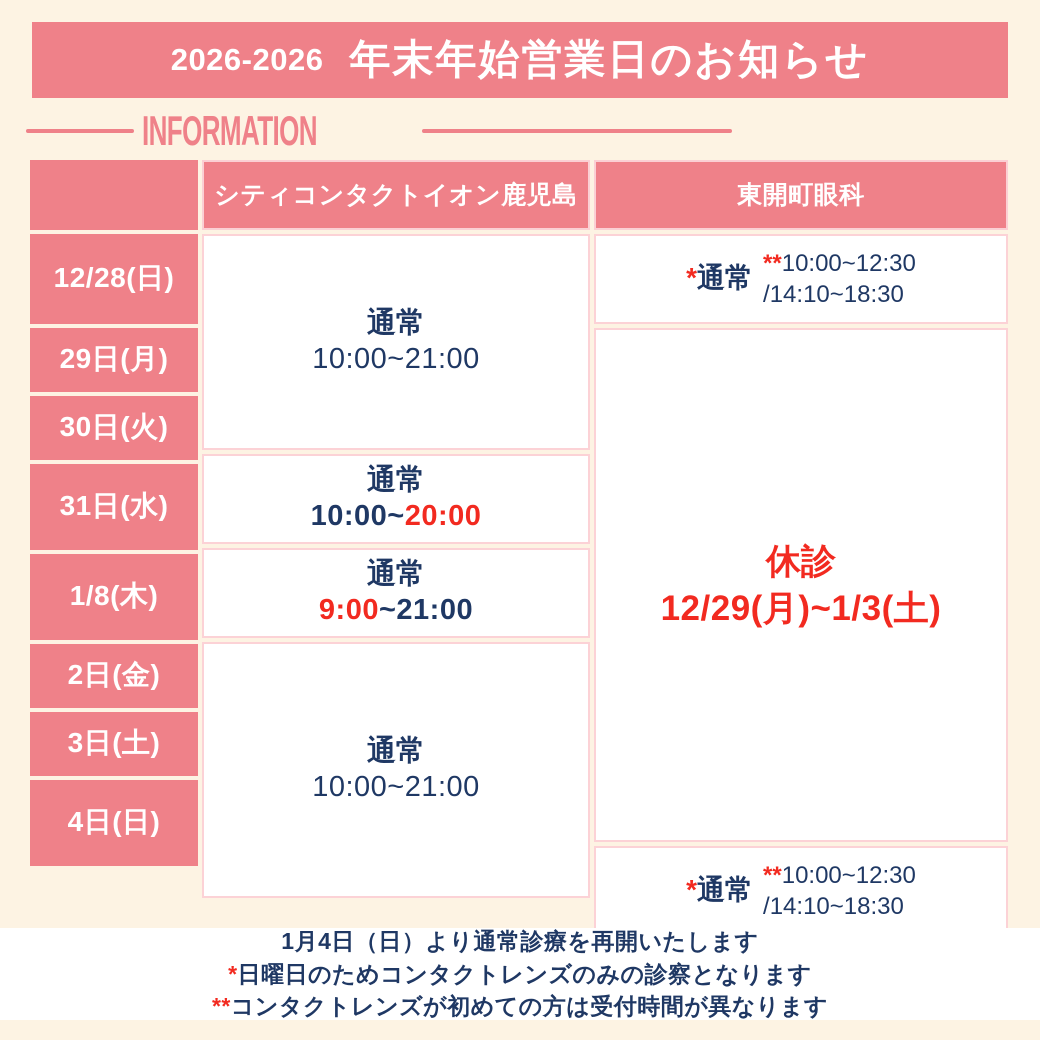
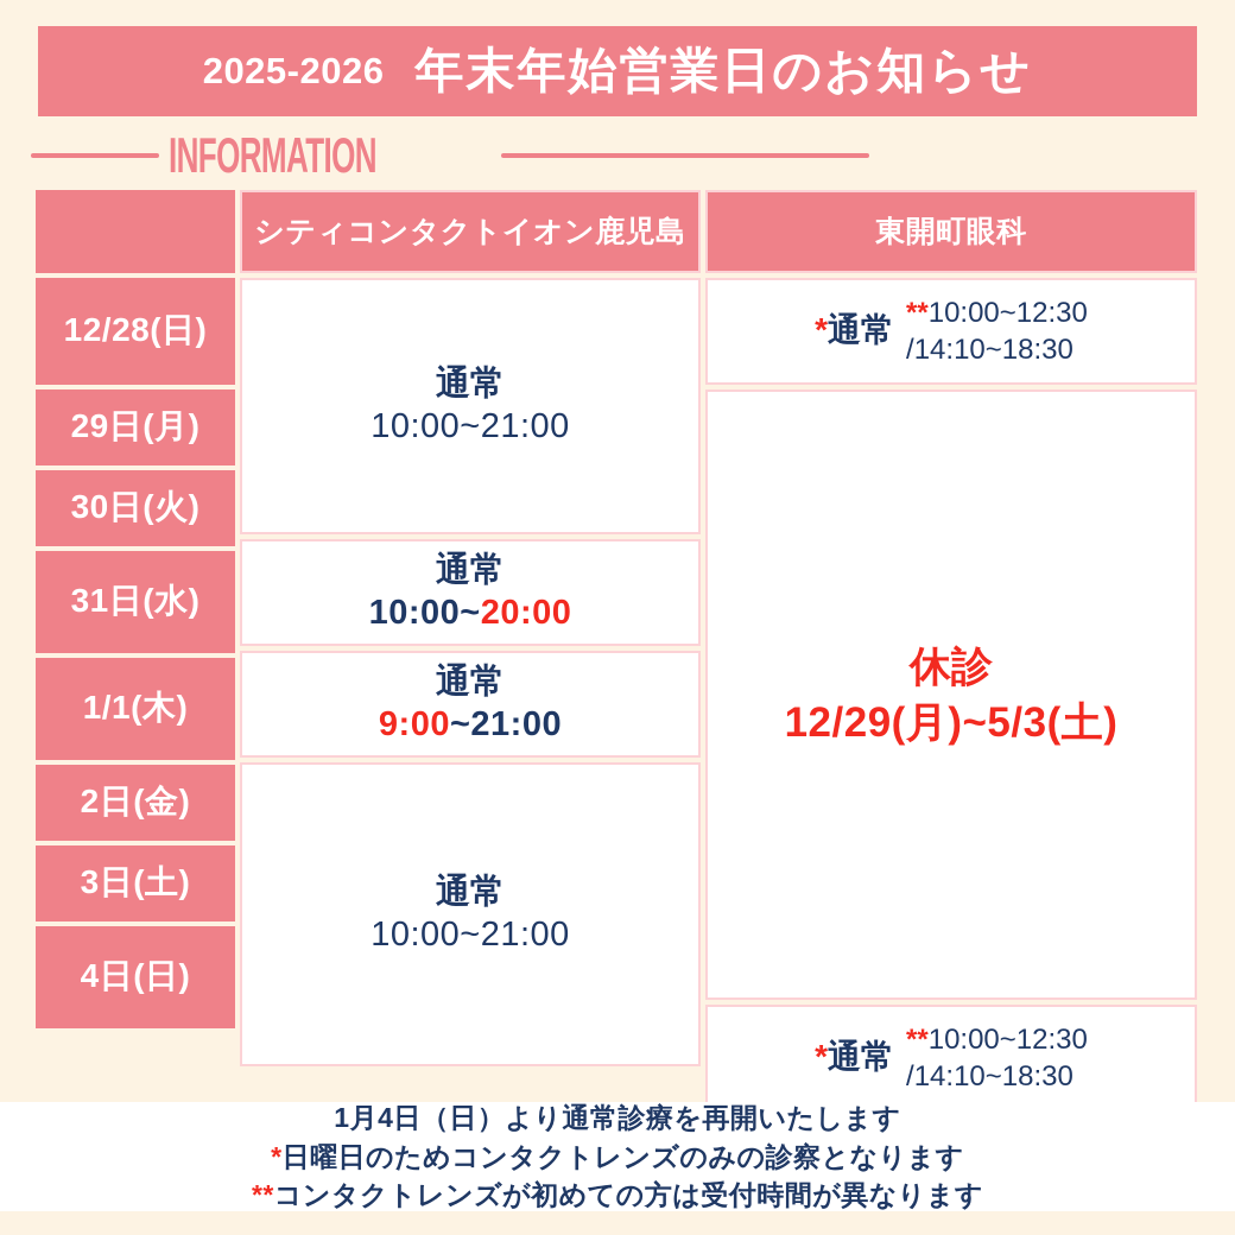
- 2026-2026
+ 2025-2026
  年末年始営業日のお知らせ
  INFORMATION
  12/28(日)
  29日(月)
  30日(火)
  31日(水)
- 1/8(木)
+ 1/1(木)
  2日(金)
  3日(土)
  4日(日)
  シティコンタクトイオン鹿児島
  通常
  10:00~21:00
  通常
  10:00~20:00
  通常
  9:00~21:00
  通常
  10:00~21:00
  東開町眼科
  *通常
  **10:00~12:30
  /14:10~18:30
  休診
- 12/29(月)~1/3(土)
+ 12/29(月)~5/3(土)
  *通常
  **10:00~12:30
  /14:10~18:30
  1月4日（日）より通常診療を再開いたします
  *日曜日のためコンタクトレンズのみの診察となります
  **コンタクトレンズが初めての方は受付時間が異なります
